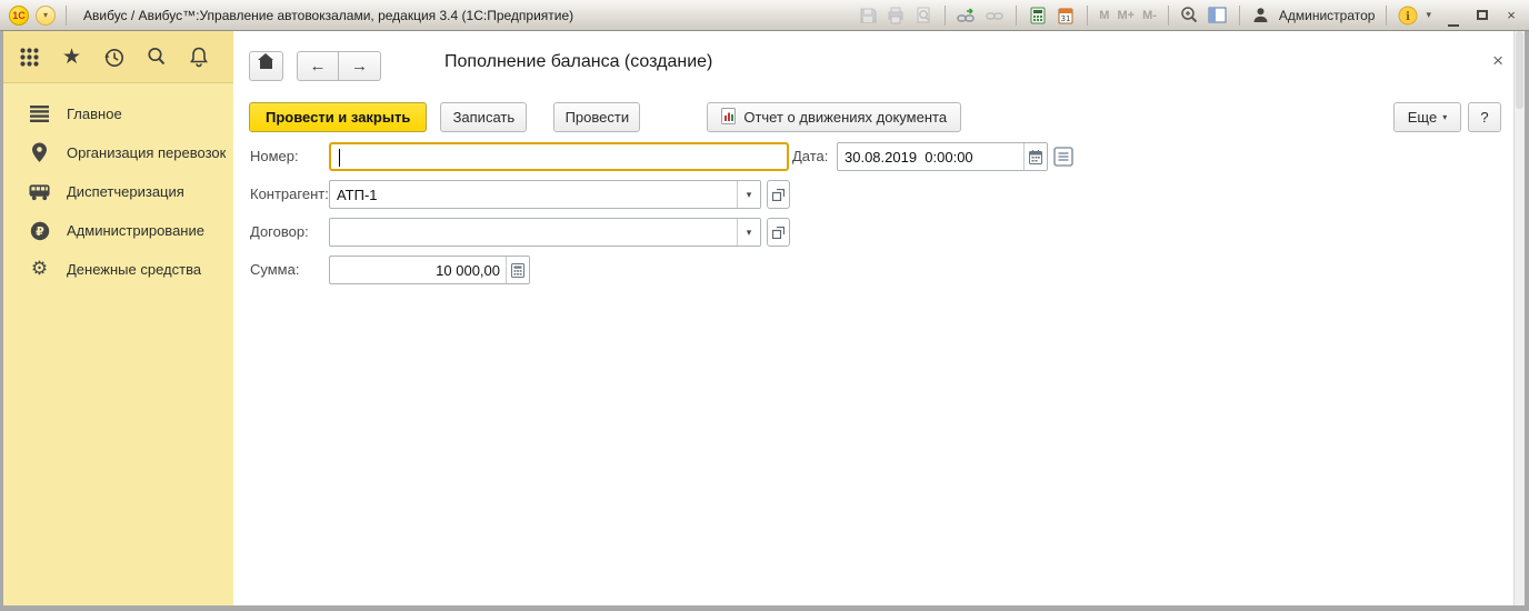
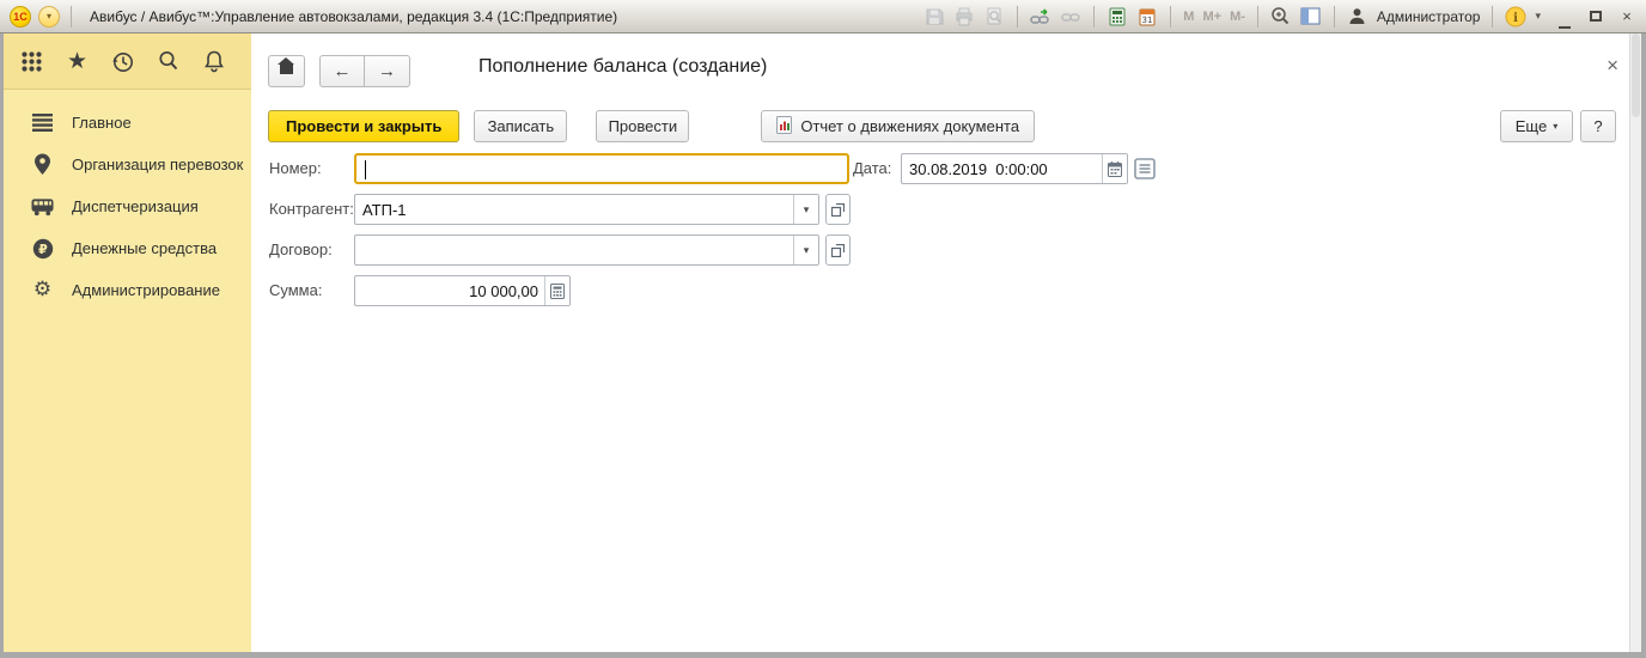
  1С
  ▾
  Авибус / Авибус™:Управление автовокзалами, редакция 3.4 (1С:Предприятие)
  31
  M
  M+
  M-
  Администратор
  i
  ▾
  ×
  ★
  Главное
  Организация перевозок
  Диспетчеризация
  ₽
- Администрирование
+ Денежные средства
  ⚙
- Денежные средства
+ Администрирование
  ←
  →
  Пополнение баланса (создание)
  ×
  Провести и закрыть
  Записать
  Провести
  Отчет о движениях документа
  Еще
  ▾
  ?
  Номер:
  Дата:
  30.08.2019 0:00:00
  Контрагент:
  АТП-1
  ▾
  Договор:
  ▾
  Сумма:
  10 000,00
